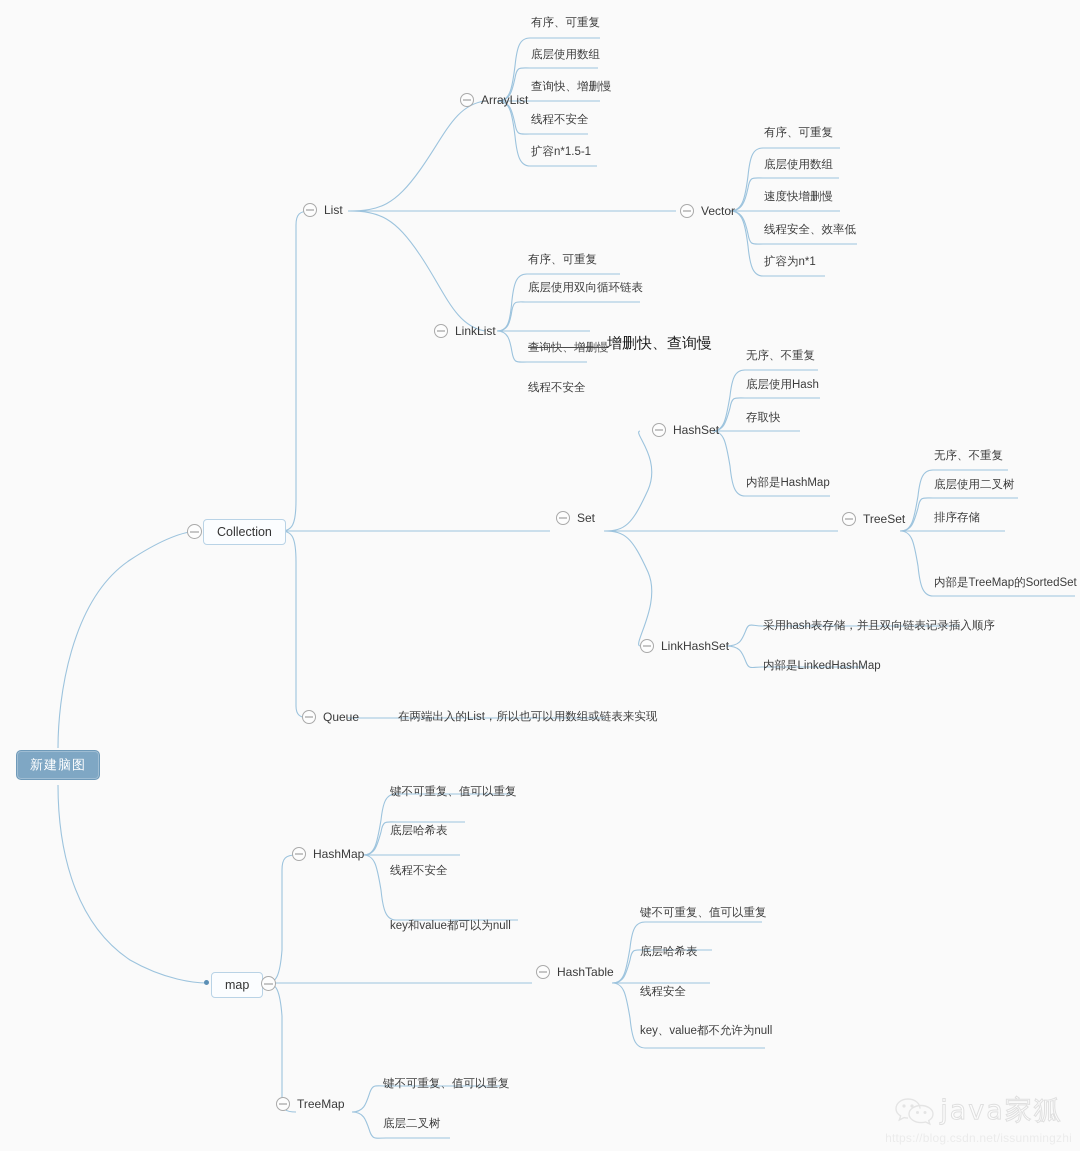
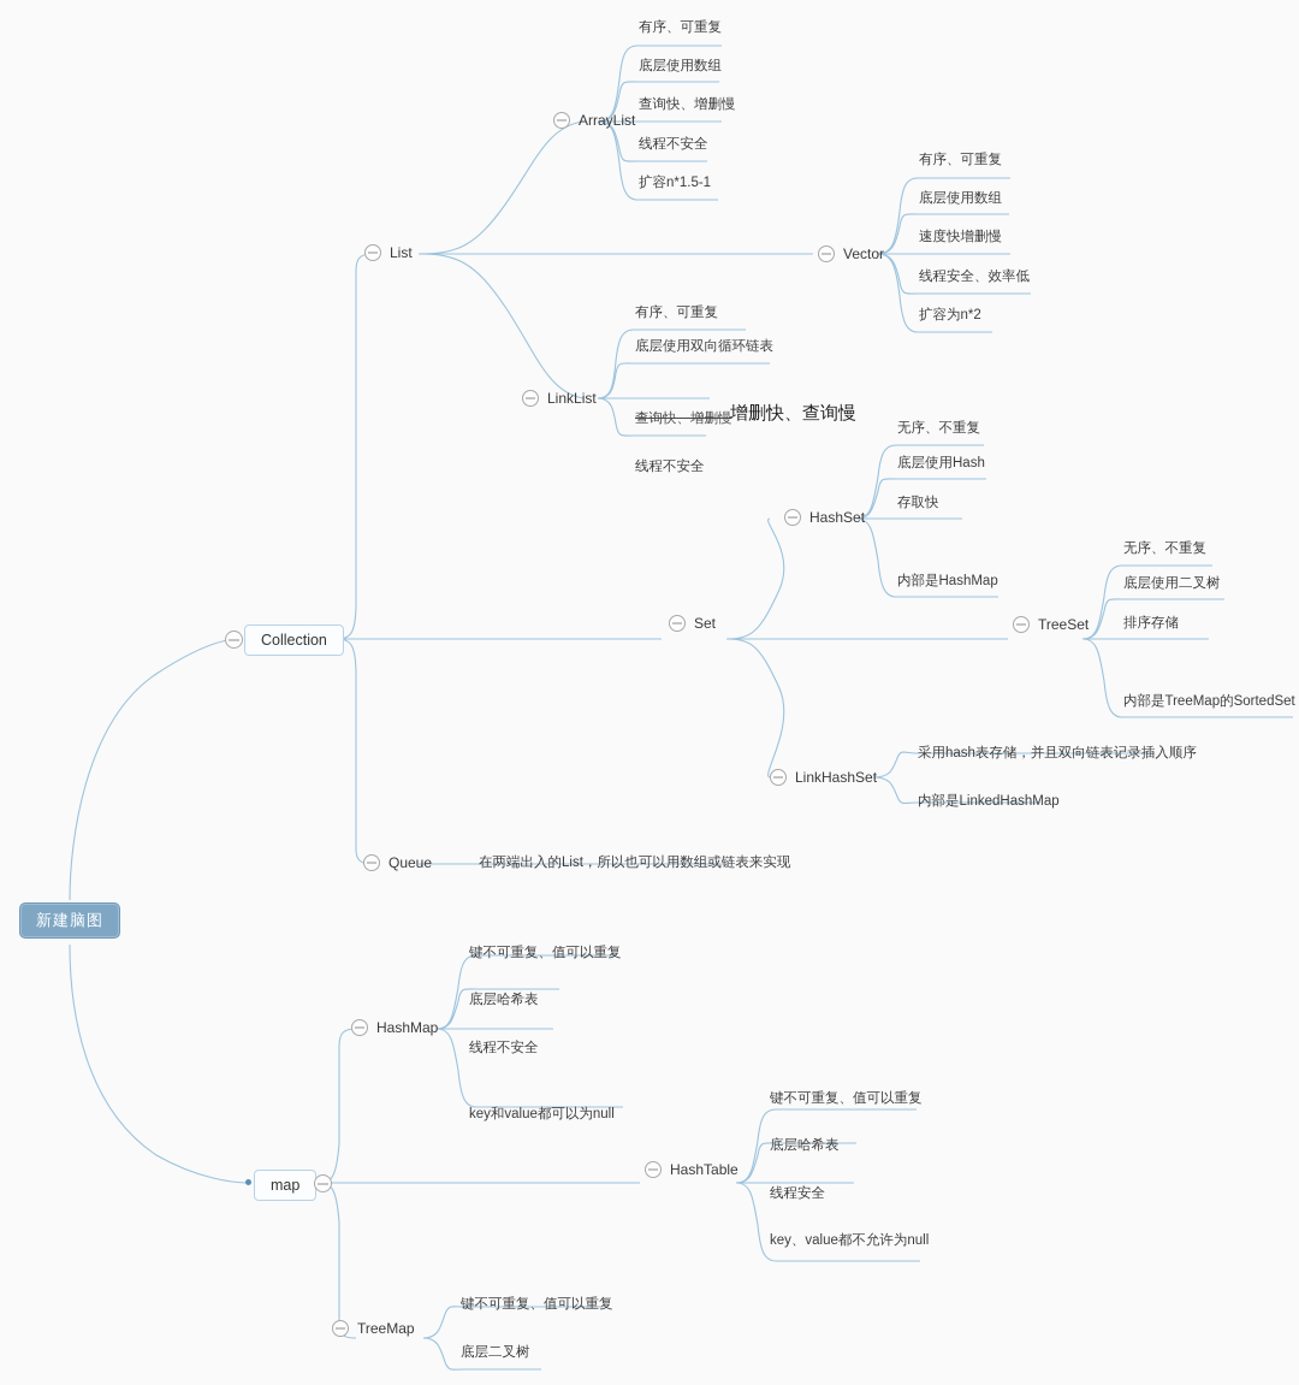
  新建脑图
  Collection
  List
  ArrayList
  有序、可重复
  底层使用数组
  查询快、增删慢
  线程不安全
  扩容n*1.5-1
  Vector
  有序、可重复
  底层使用数组
  速度快增删慢
  线程安全、效率低
- 扩容为n*1
+ 扩容为n*2
  LinkList
  有序、可重复
  底层使用双向循环链表
  查询快、增删慢
  增删快、查询慢
  线程不安全
  Set
  HashSet
  无序、不重复
  底层使用Hash
  存取快
  内部是HashMap
  TreeSet
  无序、不重复
  底层使用二叉树
  排序存储
  内部是TreeMap的SortedSet
  LinkHashSet
  采用hash表存储，并且双向链表记录插入顺序
  内部是LinkedHashMap
  Queue
  在两端出入的List，所以也可以用数组或链表来实现
  map
  HashMap
  键不可重复、值可以重复
  底层哈希表
  线程不安全
  key和value都可以为null
  HashTable
  键不可重复、值可以重复
  底层哈希表
  线程安全
  key、value都不允许为null
  TreeMap
  键不可重复、值可以重复
  底层二叉树
- java家狐
